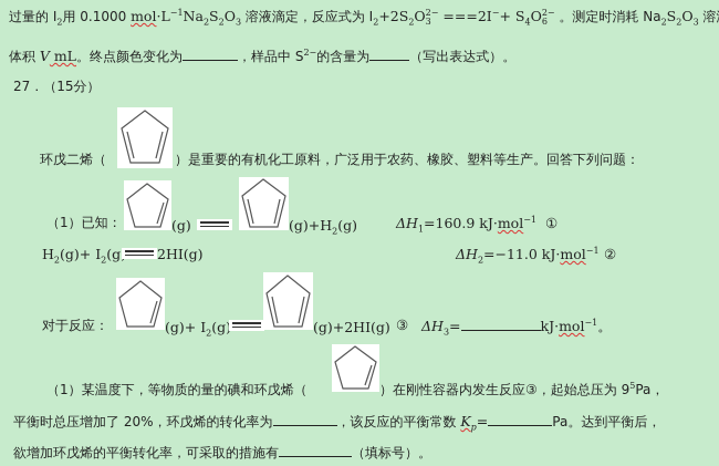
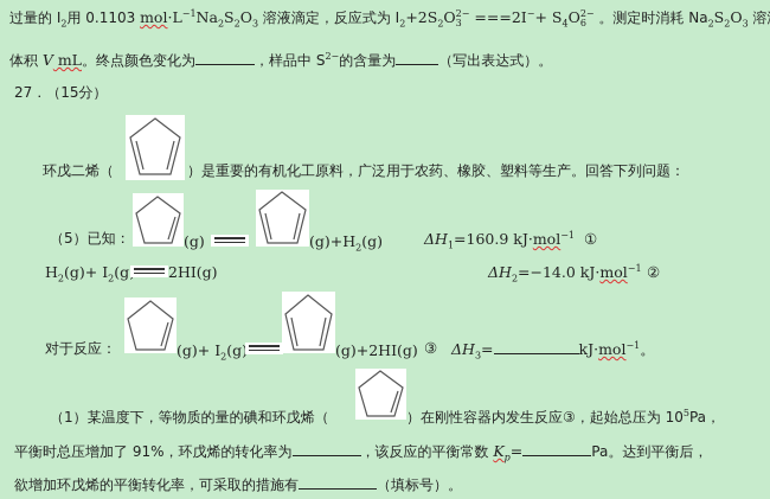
- 过量的 I2用 0.1000 mol·L−1Na2S2O3 溶液滴定，反应式为 I2+2S2O
+ 过量的 I2用 0.1103 mol·L−1Na2S2O3 溶液滴定，反应式为 I2+2S2O
  2−
  3
  ===2I−+ S4O
  2−
  6
  。测定时消耗 Na2S2O3 溶
  体积 V mL。终点颜色变化为 ，样品中 S2−的含量为 （写出表达式）。
  27．（15分）
  环戊二烯（
  ）是重要的有机化工原料，广泛用于农药、橡胶、塑料等生产。回答下列问题：
- （1）已知：
+ （5）已知：
  (g)
  (g)+H2(g)
  ΔH1=160.9 kJ·mol−1
  ①
  H2(g)+ I2(g
  2HI(g)
- ΔH2=−11.0 kJ·mol−1
+ ΔH2=−14.0 kJ·mol−1
  ②
  对于反应：
  (g)+ I2(g
  (g)+2HI(g)
  ③
  ΔH3= kJ·mol−1。
  （1）某温度下，等物质的量的碘和环戊烯（
- ）在刚性容器内发生反应③，起始总压为 95Pa，
+ ）在刚性容器内发生反应③，起始总压为 105Pa，
- 平衡时总压增加了 20%，环戊烯的转化率为 ，该反应的平衡常数 Kp= Pa。达到平衡后，
+ 平衡时总压增加了 91%，环戊烯的转化率为 ，该反应的平衡常数 Kp= Pa。达到平衡后，
  欲增加环戊烯的平衡转化率，可采取的措施有 （填标号）。
